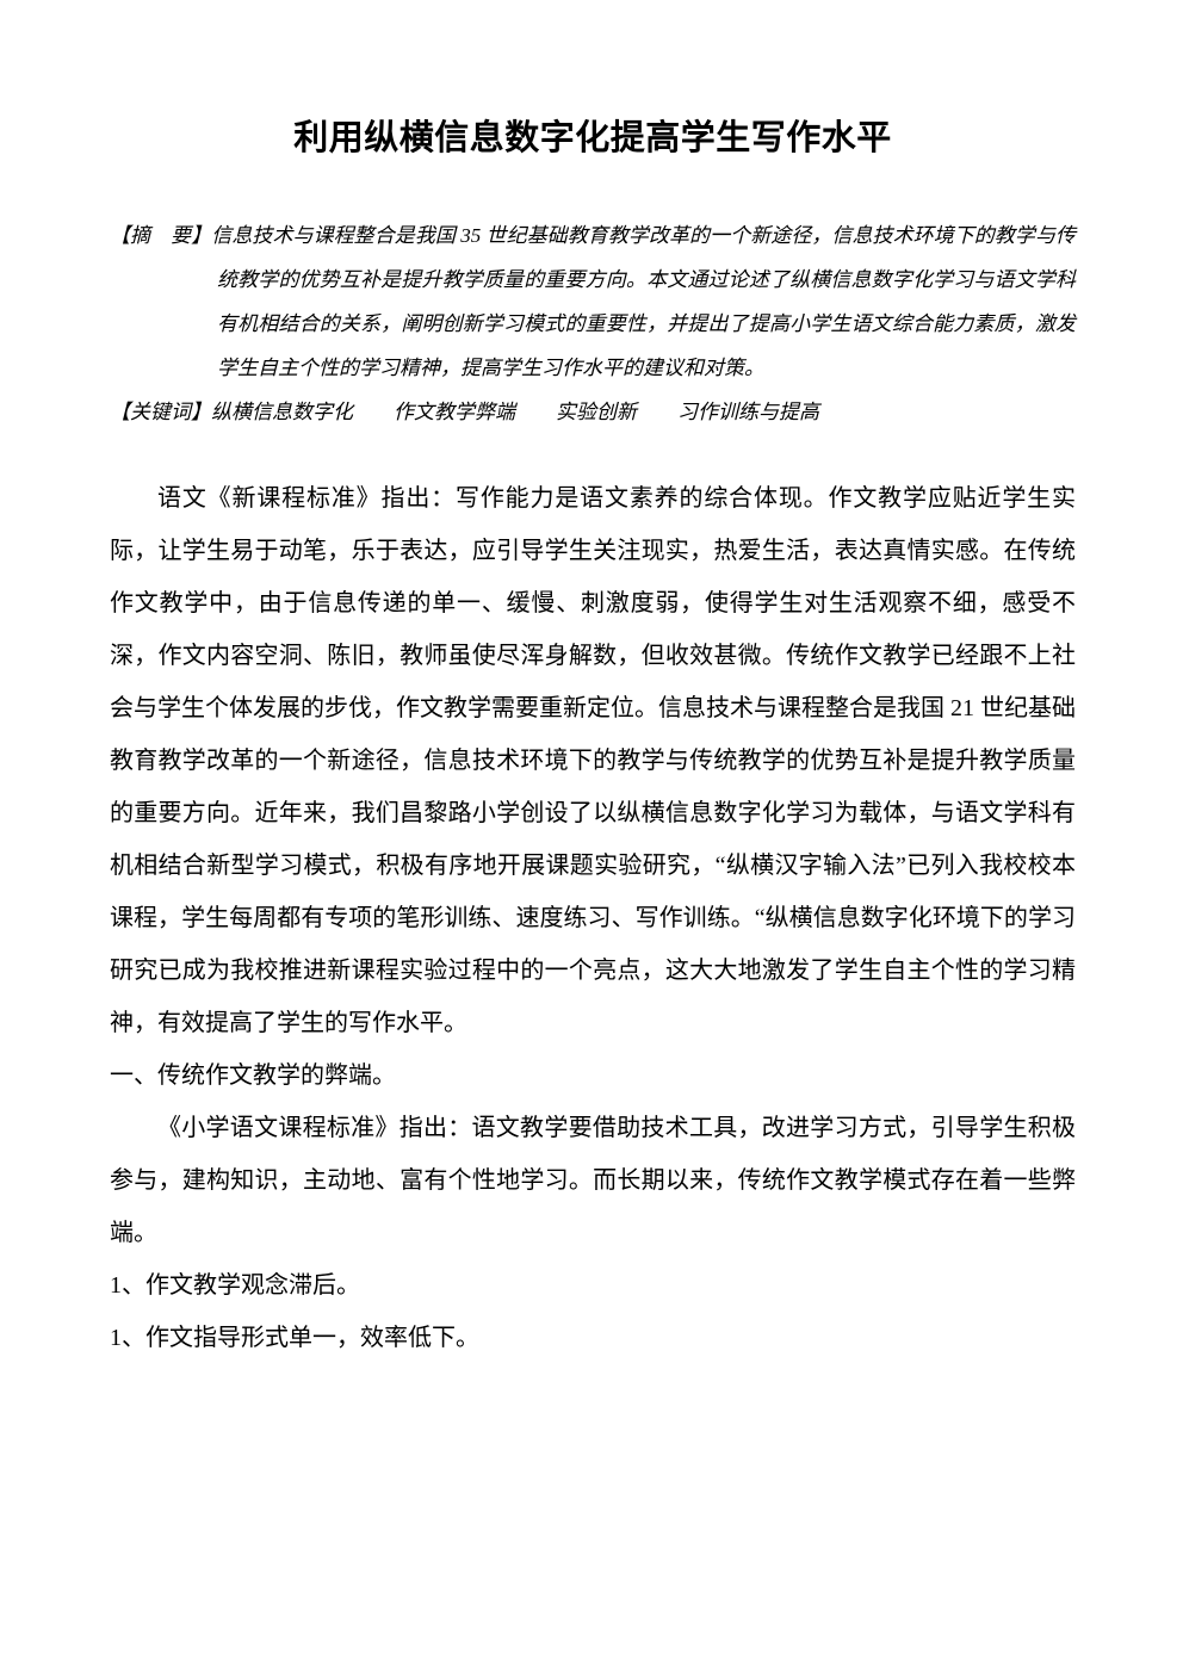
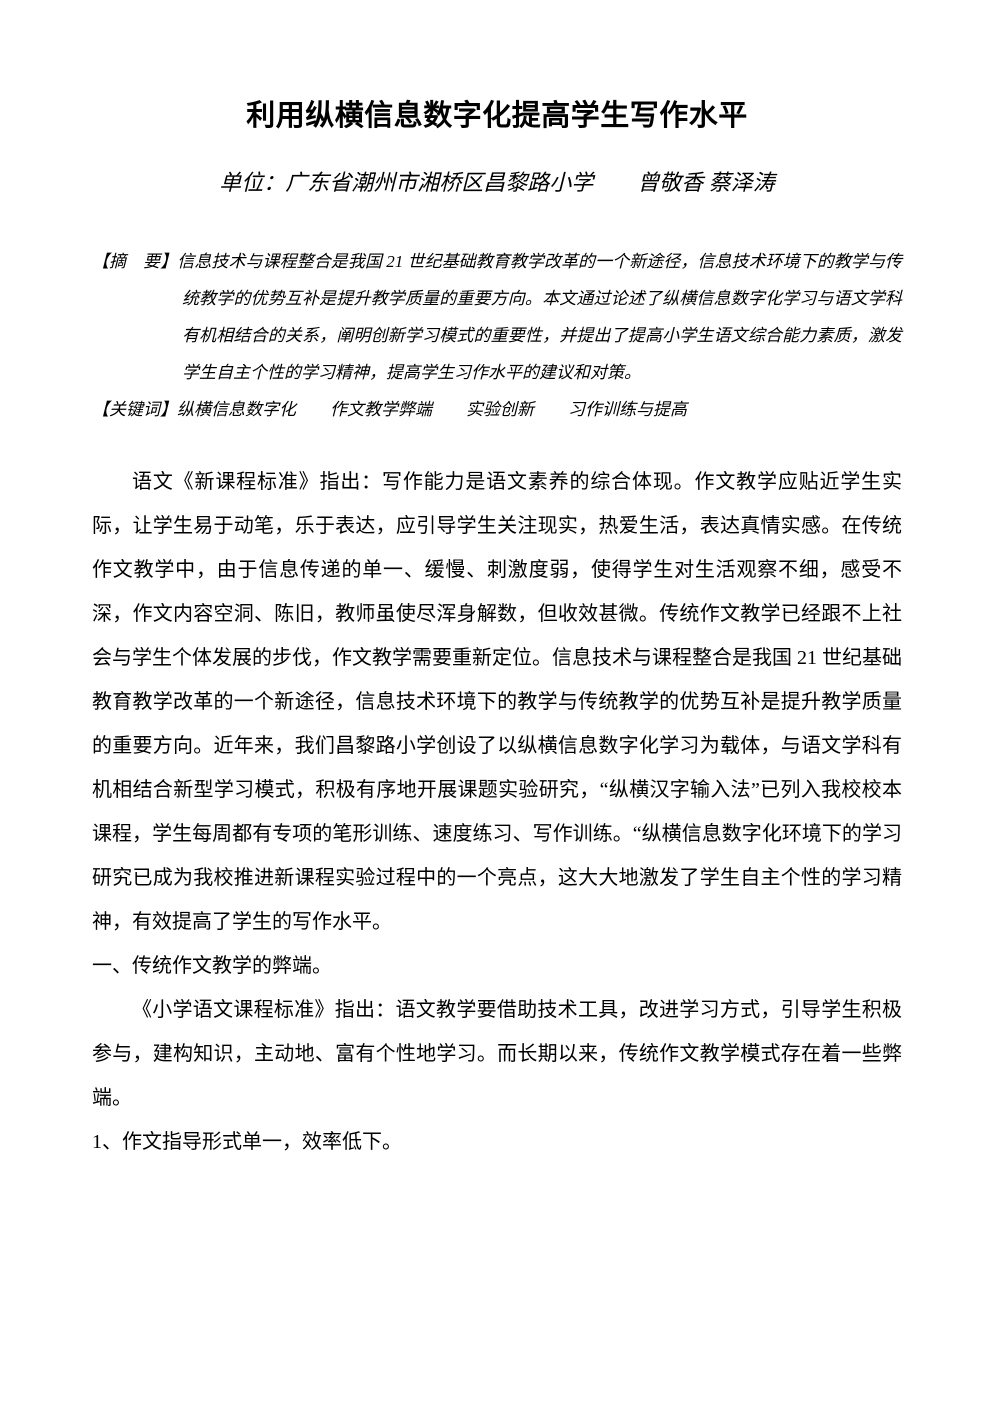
  利用纵横信息数字化提高学生写作水平
+ 单位：广东省潮州市湘桥区昌黎路小学 曾敬香 蔡泽涛
- 【摘 要】信息技术与课程整合是我国 35 世纪基础教育教学改革的一个新途径，信息技术环境下的教学与传统教学的优势互补是提升教学质量的重要方向。本文通过论述了纵横信息数字化学习与语文学科有机相结合的关系，阐明创新学习模式的重要性，并提出了提高小学生语文综合能力素质，激发学生自主个性的学习精神，提高学生习作水平的建议和对策。
+ 【摘 要】信息技术与课程整合是我国 21 世纪基础教育教学改革的一个新途径，信息技术环境下的教学与传统教学的优势互补是提升教学质量的重要方向。本文通过论述了纵横信息数字化学习与语文学科有机相结合的关系，阐明创新学习模式的重要性，并提出了提高小学生语文综合能力素质，激发学生自主个性的学习精神，提高学生习作水平的建议和对策。
  【关键词】纵横信息数字化 作文教学弊端 实验创新 习作训练与提高
  语文《新课程标准》指出：写作能力是语文素养的综合体现。作文教学应贴近学生实际，让学生易于动笔，乐于表达，应引导学生关注现实，热爱生活，表达真情实感。在传统作文教学中，由于信息传递的单一、缓慢、刺激度弱，使得学生对生活观察不细，感受不深，作文内容空洞、陈旧，教师虽使尽浑身解数，但收效甚微。传统作文教学已经跟不上社会与学生个体发展的步伐，作文教学需要重新定位。信息技术与课程整合是我国 21 世纪基础教育教学改革的一个新途径，信息技术环境下的教学与传统教学的优势互补是提升教学质量的重要方向。近年来，我们昌黎路小学创设了以纵横信息数字化学习为载体，与语文学科有机相结合新型学习模式，积极有序地开展课题实验研究，“纵横汉字输入法”已列入我校校本课程，学生每周都有专项的笔形训练、速度练习、写作训练。“纵横信息数字化环境下的学习研究已成为我校推进新课程实验过程中的一个亮点，这大大地激发了学生自主个性的学习精神，有效提高了学生的写作水平。
  一、传统作文教学的弊端。
  《小学语文课程标准》指出：语文教学要借助技术工具，改进学习方式，引导学生积极参与，建构知识，主动地、富有个性地学习。而长期以来，传统作文教学模式存在着一些弊端。
- 1、作文教学观念滞后。
  1、作文指导形式单一，效率低下。
